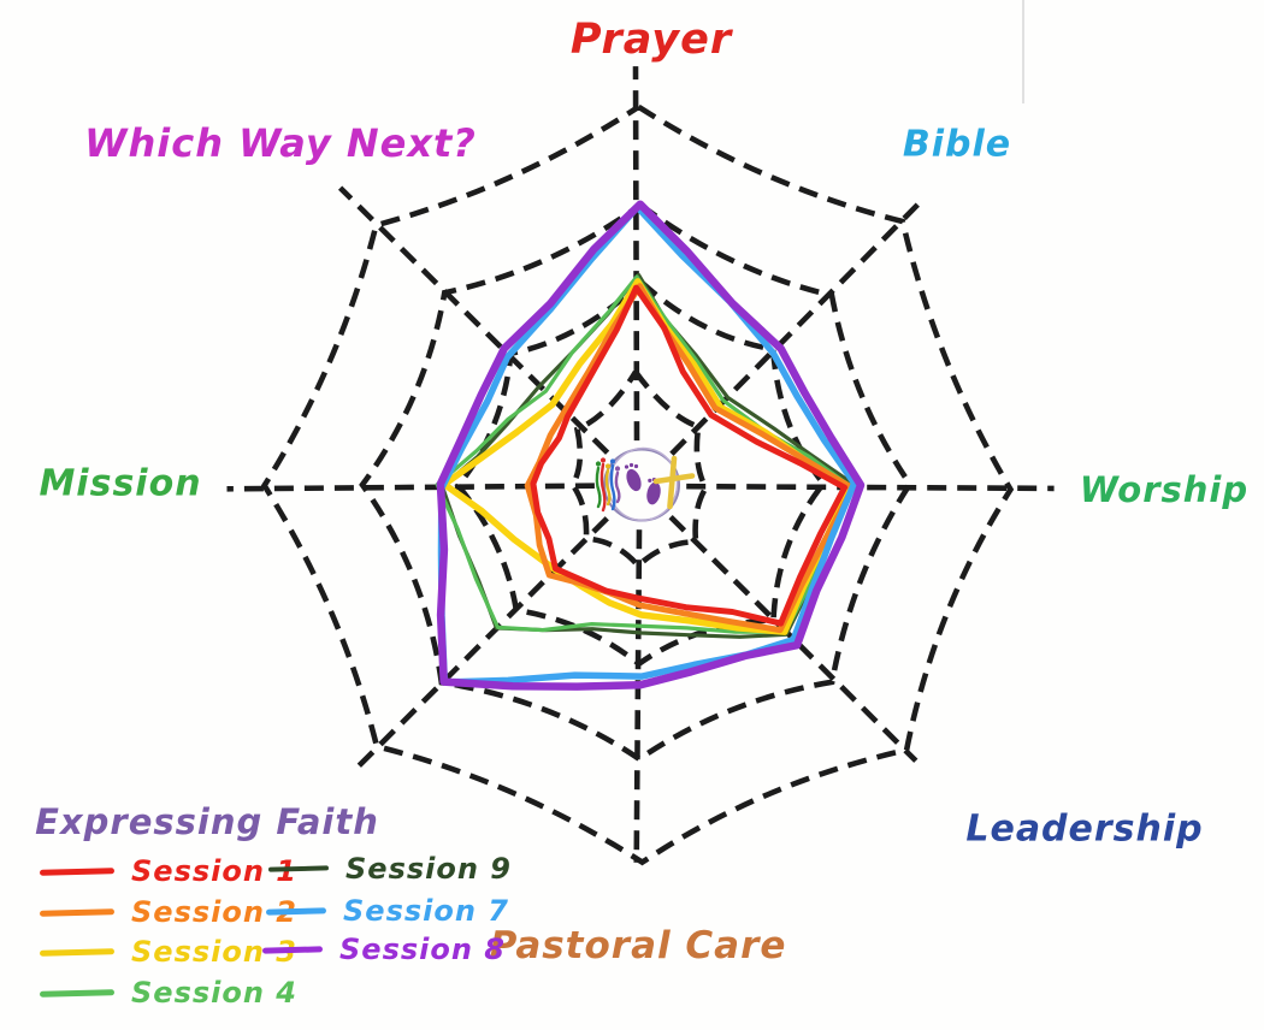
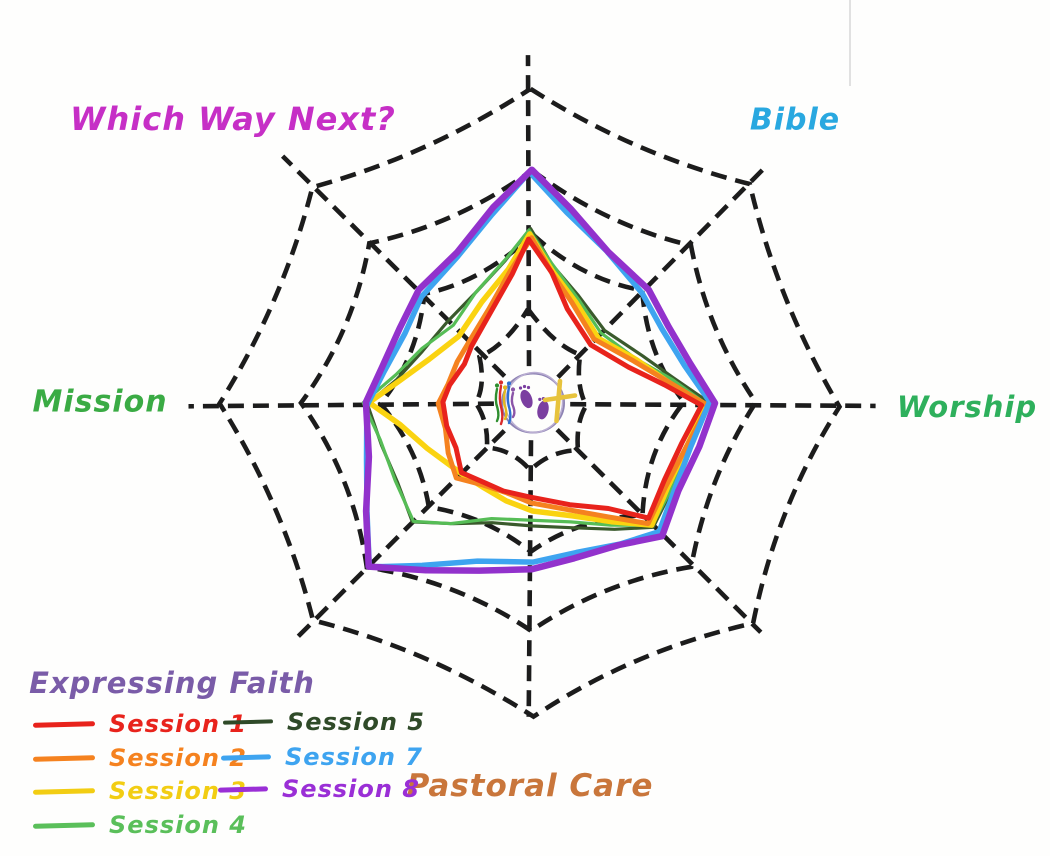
- Prayer
  Bible
  Worship
- Leadership
  Pastoral Care
  Expressing Faith
  Mission
  Which Way Next?
  Session
  Session
  Session
  Session 4
- Session 9
+ Session 5
  Session 7
  Session 8
